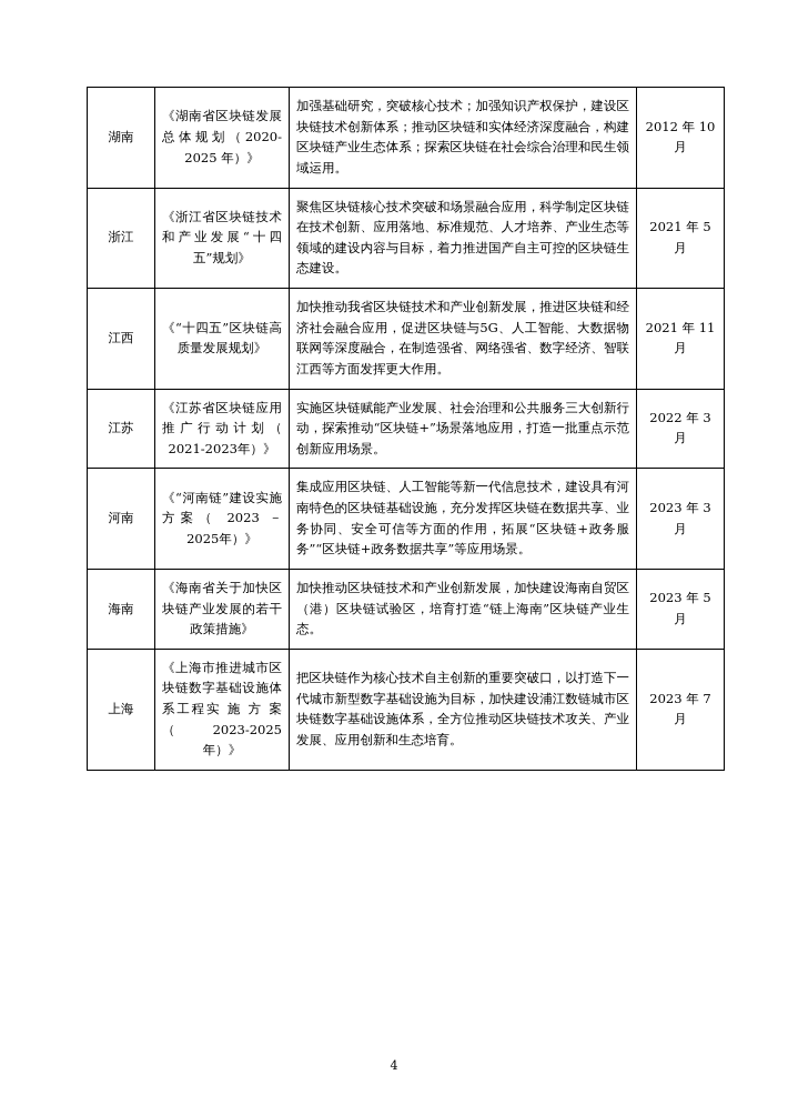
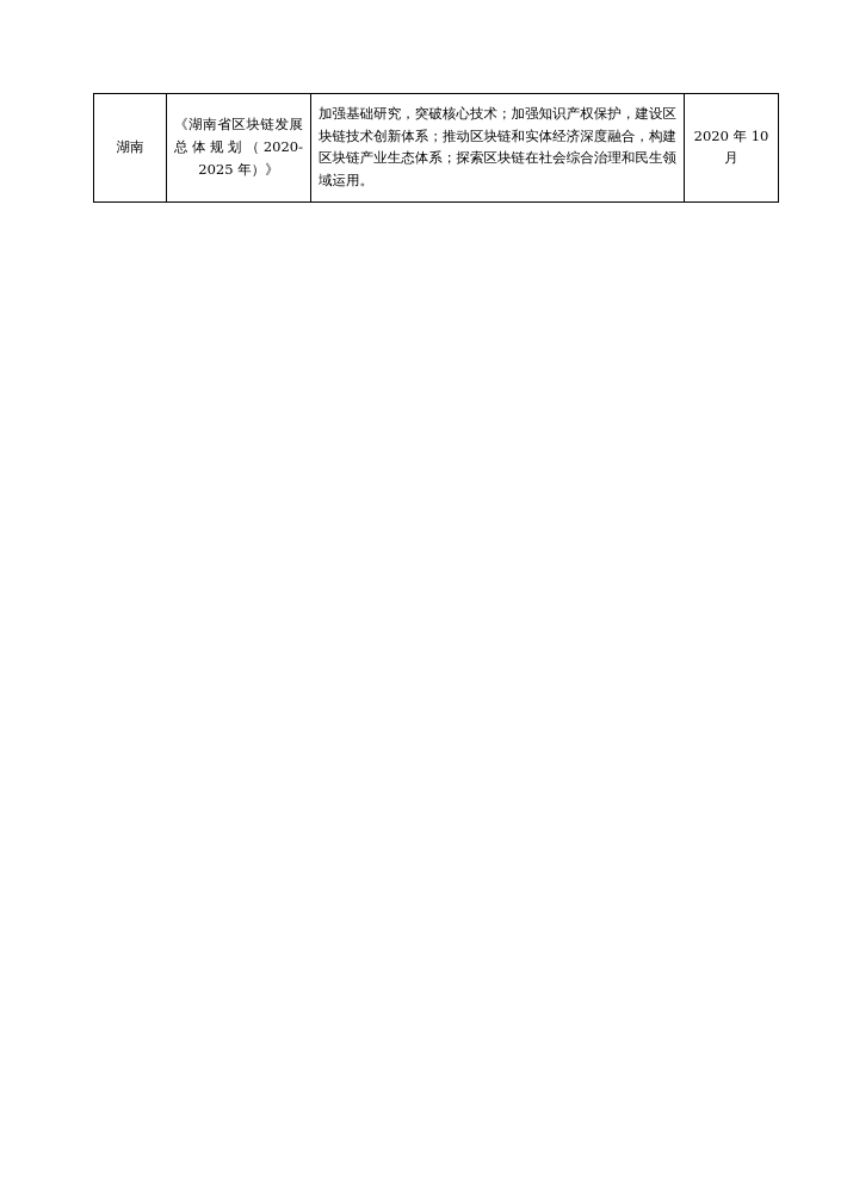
- 湖南	《湖南省区块链发展总体规划（2020-2025 年）》	加强基础研究，突破核心技术；加强知识产权保护，建设区块链技术创新体系；推动区块链和实体经济深度融合，构建区块链产业生态体系；探索区块链在社会综合治理和民生领域运用。	2012 年 10 月
+ 湖南	《湖南省区块链发展总体规划（2020-2025 年）》	加强基础研究，突破核心技术；加强知识产权保护，建设区块链技术创新体系；推动区块链和实体经济深度融合，构建区块链产业生态体系；探索区块链在社会综合治理和民生领域运用。	2020 年 10 月
- 浙江	《浙江省区块链技术和产业发展“十四五”规划》	聚焦区块链核心技术突破和场景融合应用，科学制定区块链在技术创新、应用落地、标准规范、人才培养、产业生态等领域的建设内容与目标，着力推进国产自主可控的区块链生态建设。	2021 年 5 月
- 江西	《“十四五”区块链高质量发展规划》	加快推动我省区块链技术和产业创新发展，推进区块链和经济社会融合应用，促进区块链与5G、人工智能、大数据物联网等深度融合，在制造强省、网络强省、数字经济、智联江西等方面发挥更大作用。	2021 年 11 月
- 江苏	《江苏省区块链应用推广行动计划（ 2021-2023年）》	实施区块链赋能产业发展、社会治理和公共服务三大创新行动，探索推动“区块链+”场景落地应用，打造一批重点示范创新应用场景。	2022 年 3 月
- 河南	《“河南链”建设实施方案（ 2023 － 2025年）》	集成应用区块链、人工智能等新一代信息技术，建设具有河南特色的区块链基础设施，充分发挥区块链在数据共享、业务协同、安全可信等方面的作用，拓展“区块链+政务服务”“区块链+政务数据共享”等应用场景。	2023 年 3 月
- 海南	《海南省关于加快区块链产业发展的若干政策措施》	加快推动区块链技术和产业创新发展，加快建设海南自贸区（港）区块链试验区，培育打造“链上海南”区块链产业生态。	2023 年 5 月
- 上海	《上海市推进城市区块链数字基础设施体系工程实 施 方 案（2023-2025 年）》	把区块链作为核心技术自主创新的重要突破口，以打造下一代城市新型数字基础设施为目标，加快建设浦江数链城市区块链数字基础设施体系，全方位推动区块链技术攻关、产业发展、应用创新和生态培育。	2023 年 7 月
- 4
